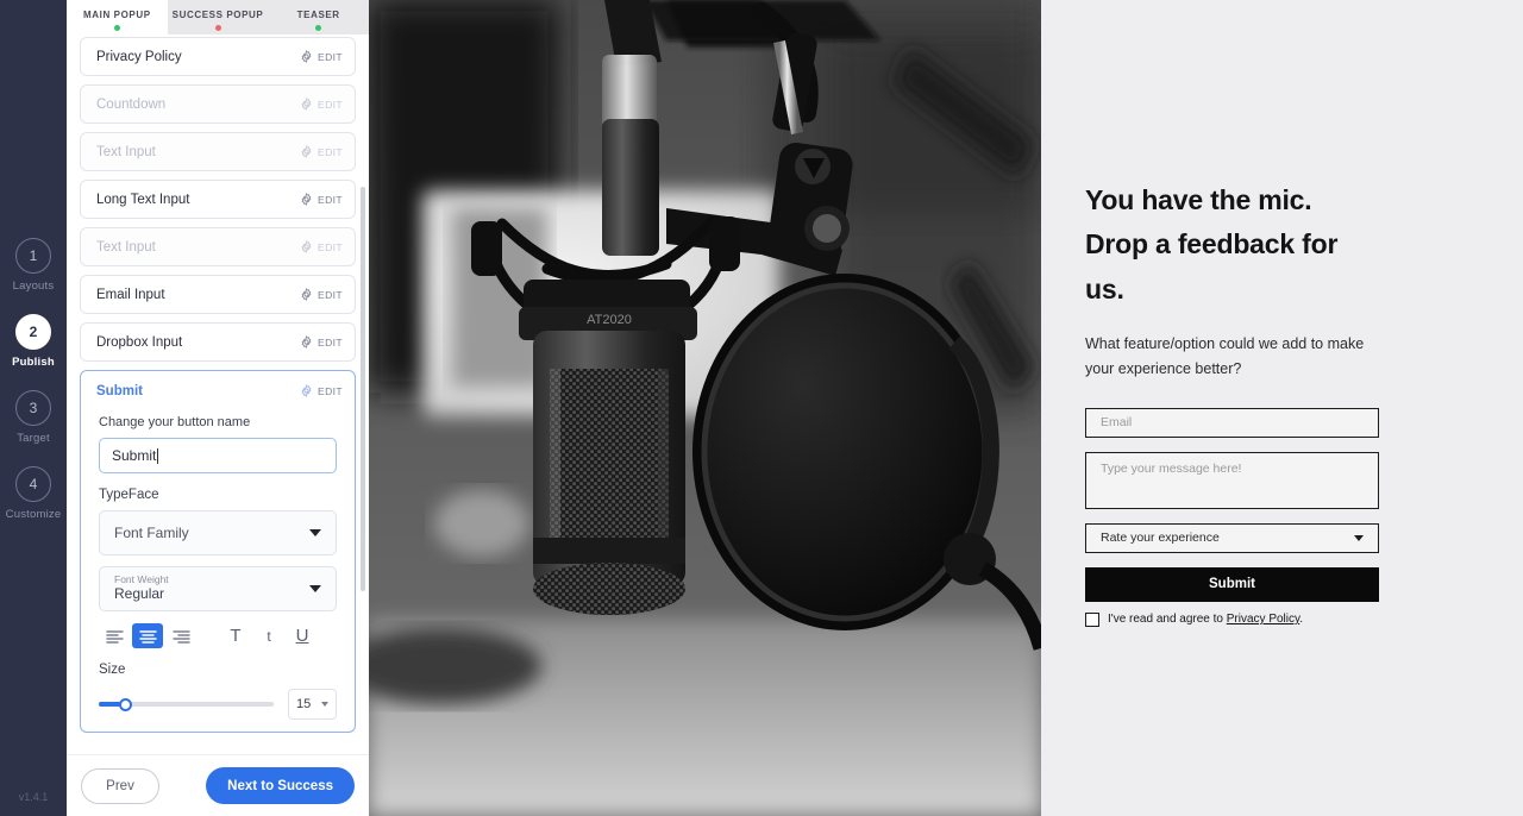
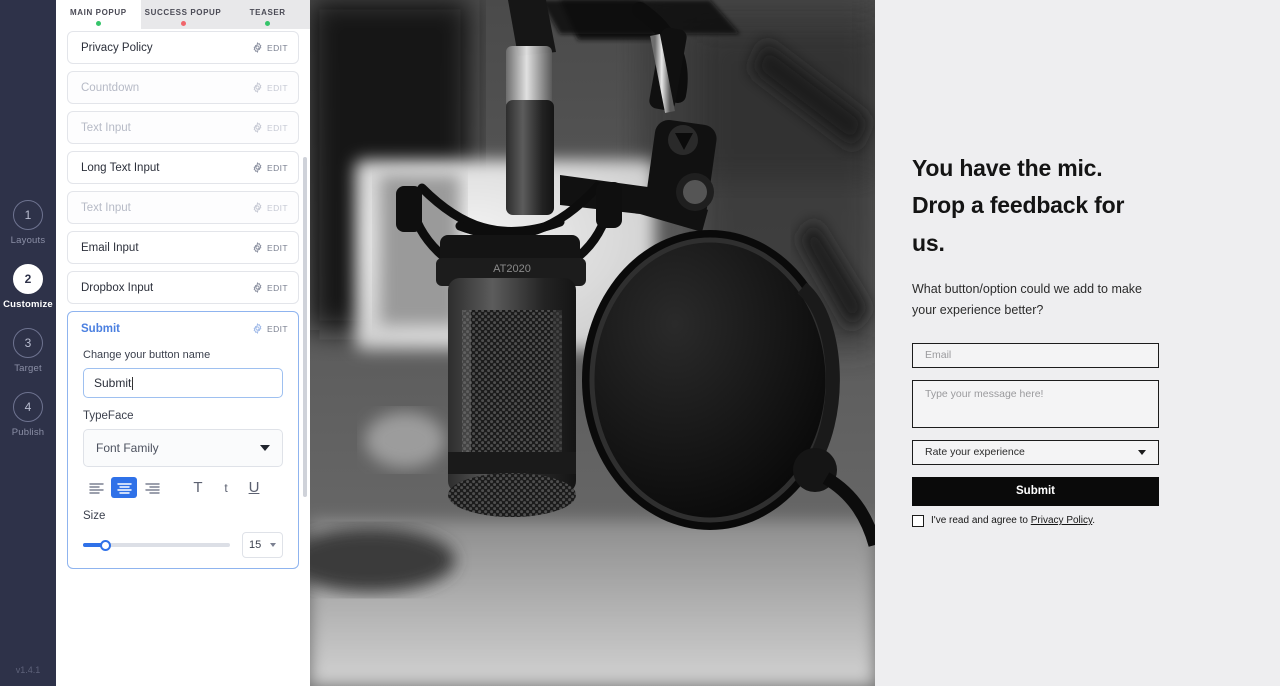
  1
  Layouts
  2
- Publish
+ Customize
  3
  Target
  4
- Customize
+ Publish
  v1.4.1
  MAIN POPUP
  SUCCESS POPUP
  TEASER
  Privacy Policy
  EDIT
  Countdown
  EDIT
  Text Input
  EDIT
  Long Text Input
  EDIT
  Text Input
  EDIT
  Email Input
  EDIT
  Dropbox Input
  EDIT
  Submit
  EDIT
  Change your button name
  Submit
  TypeFace
  Font Family
- Font Weight
- Regular
  T
  t
  U
  Size
  15
- Prev
- Next to Success
  AT2020
  You have the mic. Drop a feedback for us.
- What feature/option could we add to make your experience better?
+ What button/option could we add to make your experience better?
  Email
  Type your message here!
  Rate your experience
  Submit
  I've read and agree to Privacy Policy.
